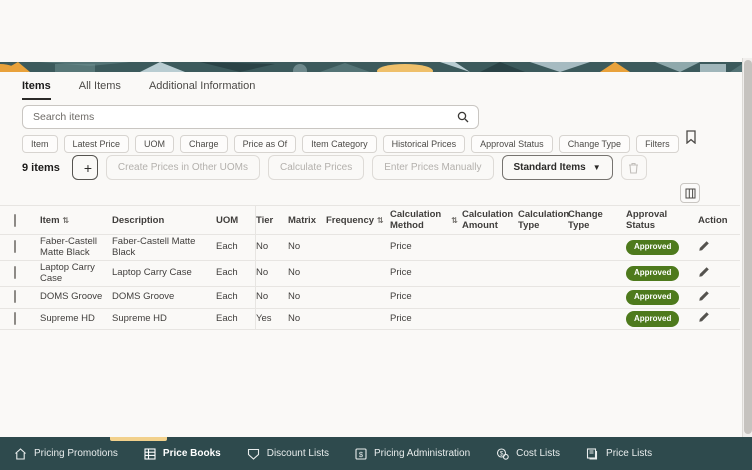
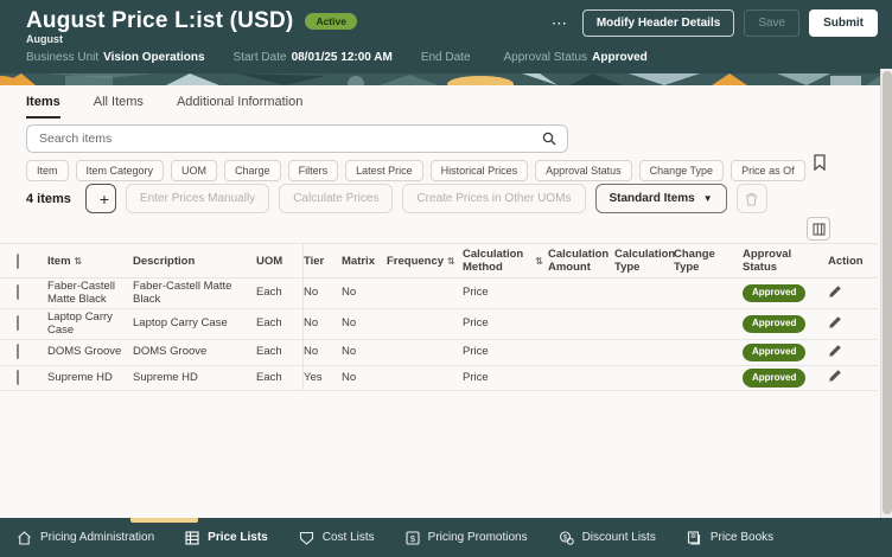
+ August Price L:ist (USD)
+ Active
+ August
+ Business Unit Vision Operations
+ Start Date 08/01/25 12:00 AM
+ End Date
+ Approval Status Approved
+ ⋯
+ Modify Header Details
+ Save
+ Submit
  Items
  All Items
  Additional Information
  Search items
  Item
- Latest Price
+ Item Category
  UOM
  Charge
- Price as Of
+ Filters
- Item Category
+ Latest Price
  Historical Prices
  Approval Status
  Change Type
- Filters
+ Price as Of
- 9 items
+ 4 items
  +
- Create Prices in Other UOMs
+ Enter Prices Manually
  Calculate Prices
- Enter Prices Manually
+ Create Prices in Other UOMs
  Standard Items
  ▼
  Item
  ⇅
  Description
  UOM
  Tier
  Matrix
  Frequency
  ⇅
  Calculation Method
  ⇅
  Calculation Amount
  Calculation Type
  Change Type
  Approval Status
  Action
  Faber-Castell Matte Black
  Faber-Castell Matte Black
  Each
  No
  No
  Price
  Approved
  Laptop Carry Case
  Laptop Carry Case
  Each
  No
  No
  Price
  Approved
  DOMS Groove
  DOMS Groove
  Each
  No
  No
  Price
  Approved
  Supreme HD
  Supreme HD
  Each
  Yes
  No
  Price
  Approved
- Pricing Promotions
+ Pricing Administration
- Price Books
+ Price Lists
- Discount Lists
+ Cost Lists
  $
- Pricing Administration
+ Pricing Promotions
- Cost Lists
+ Discount Lists
- Price Lists
+ Price Books
